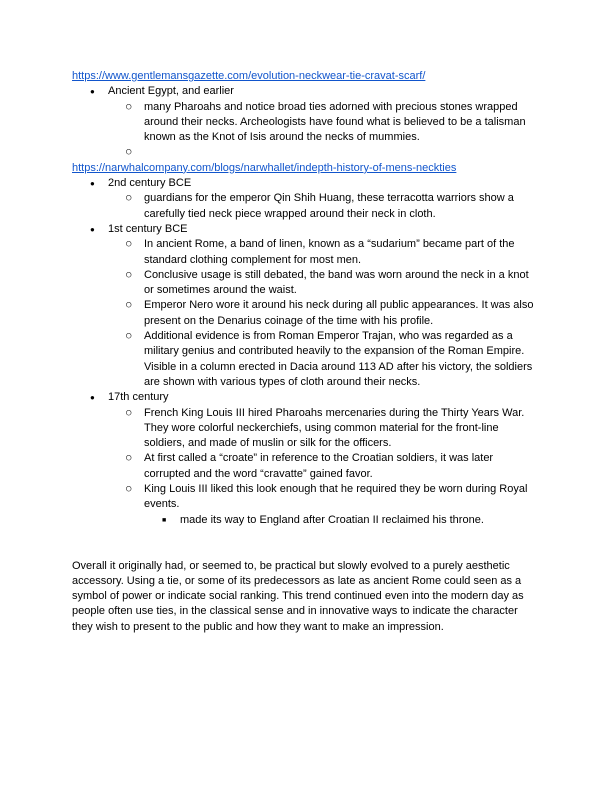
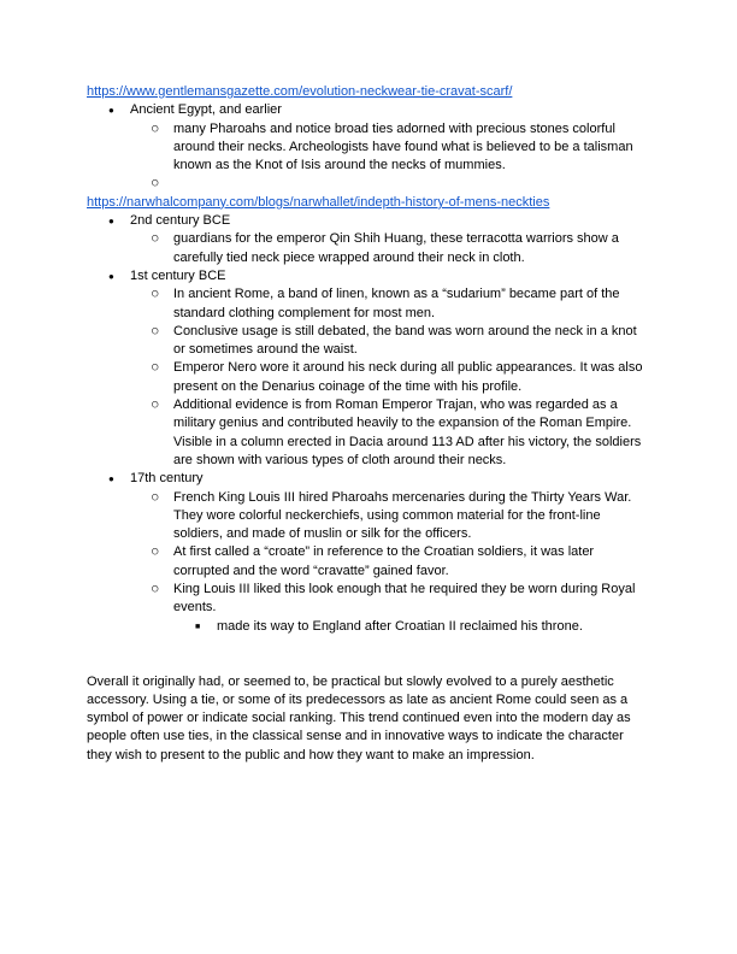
  https://www.gentlemansgazette.com/evolution-neckwear-tie-cravat-scarf/
  ●
  Ancient Egypt, and earlier
  ○
- many Pharoahs and notice broad ties adorned with precious stones wrapped around their necks. Archeologists have found what is believed to be a talisman known as the Knot of Isis around the necks of mummies.
+ many Pharoahs and notice broad ties adorned with precious stones colorful around their necks. Archeologists have found what is believed to be a talisman known as the Knot of Isis around the necks of mummies.
  ○
  https://narwhalcompany.com/blogs/narwhallet/indepth-history-of-mens-neckties
  ●
  2nd century BCE
  ○
  guardians for the emperor Qin Shih Huang, these terracotta warriors show a carefully tied neck piece wrapped around their neck in cloth.
  ●
  1st century BCE
  ○
  In ancient Rome, a band of linen, known as a “sudarium” became part of the standard clothing complement for most men.
  ○
  Conclusive usage is still debated, the band was worn around the neck in a knot or sometimes around the waist.
  ○
  Emperor Nero wore it around his neck during all public appearances. It was also present on the Denarius coinage of the time with his profile.
  ○
  Additional evidence is from Roman Emperor Trajan, who was regarded as a military genius and contributed heavily to the expansion of the Roman Empire. Visible in a column erected in Dacia around 113 AD after his victory, the soldiers are shown with various types of cloth around their necks.
  ●
  17th century
  ○
  French King Louis III hired Pharoahs mercenaries during the Thirty Years War. They wore colorful neckerchiefs, using common material for the front-line soldiers, and made of muslin or silk for the officers.
  ○
  At first called a “croate” in reference to the Croatian soldiers, it was later corrupted and the word “cravatte” gained favor.
  ○
  King Louis III liked this look enough that he required they be worn during Royal events.
  made its way to England after Croatian II reclaimed his throne.
  Overall it originally had, or seemed to, be practical but slowly evolved to a purely aesthetic accessory. Using a tie, or some of its predecessors as late as ancient Rome could seen as a symbol of power or indicate social ranking. This trend continued even into the modern day as people often use ties, in the classical sense and in innovative ways to indicate the character they wish to present to the public and how they want to make an impression.
